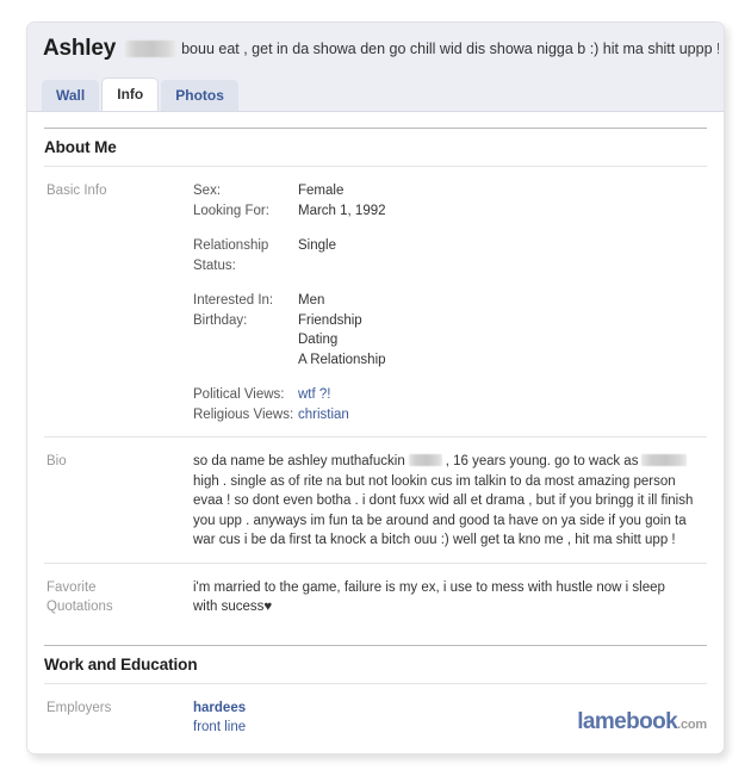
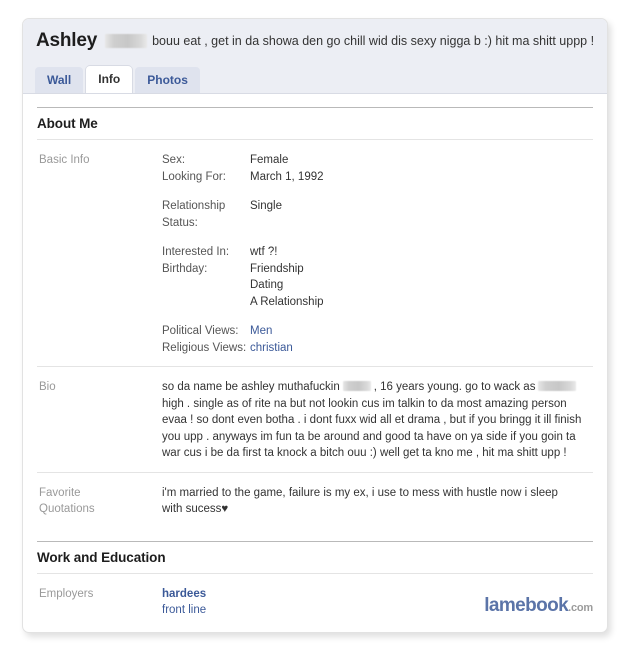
- Ashley bouu eat , get in da showa den go chill wid dis showa nigga b :) hit ma shitt uppp !
+ Ashley bouu eat , get in da showa den go chill wid dis sexy nigga b :) hit ma shitt uppp !
  Wall
  Info
  Photos
  About Me
  Basic Info
  Sex:
  Female
  Looking For:
  March 1, 1992
  Relationship Status:
  Single
  Interested In:
- Men
+ wtf ?!
  Birthday:
  Friendship
  Dating
  A Relationship
  Political Views:
- wtf ?!
+ Men
  Religious Views:
  christian
  Bio
  so da name be ashley muthafuckin , 16 years young. go to wack ashigh . single as of rite na but not lookin cus im talkin to da most amazing person evaa ! so dont even botha . i dont fuxx wid all et drama , but if you bringg it ill finish you upp . anyways im fun ta be around and good ta have on ya side if you goin ta war cus i be da first ta knock a bitch ouu :) well get ta kno me , hit ma shitt upp !
  Favorite
  Quotations
  i'm married to the game, failure is my ex, i use to mess with hustle now i sleep with sucess♥
  Work and Education
  Employers
  hardees
  front line
  lamebook.com
